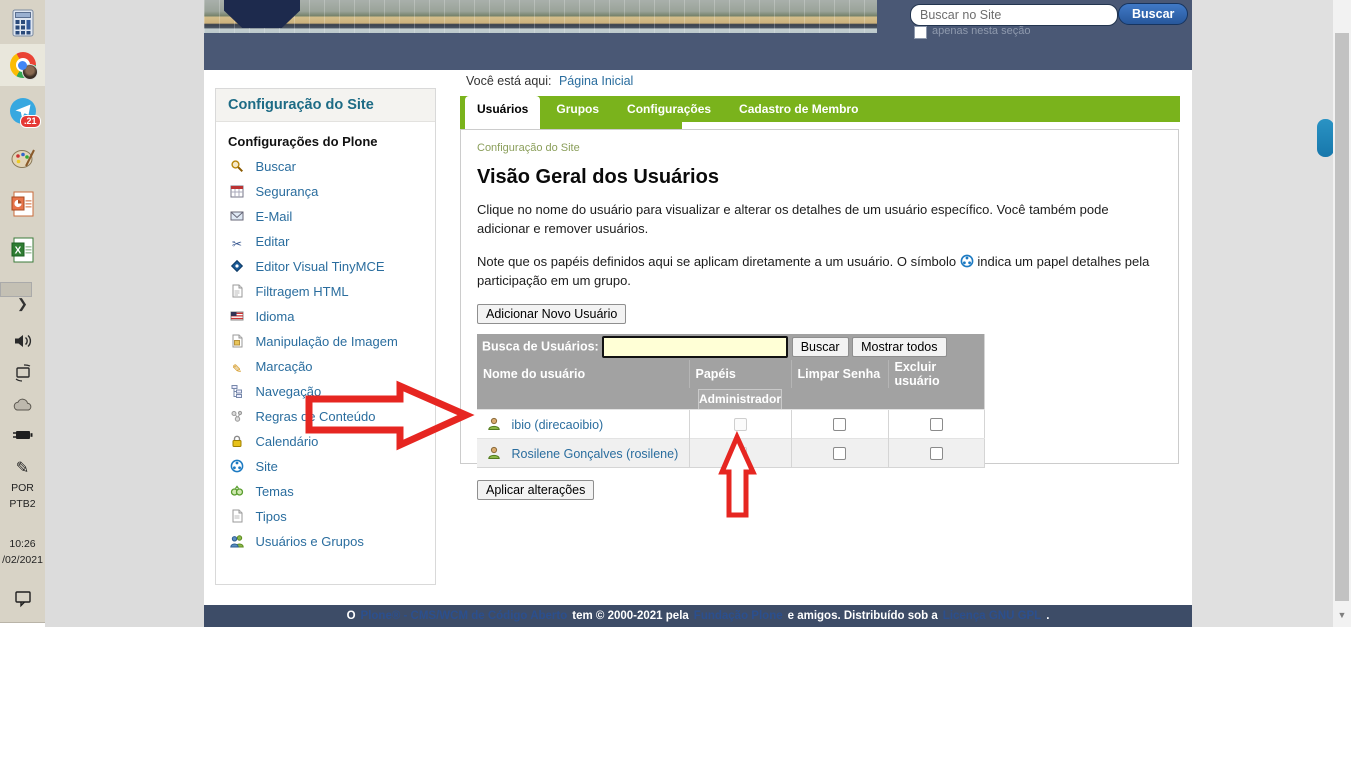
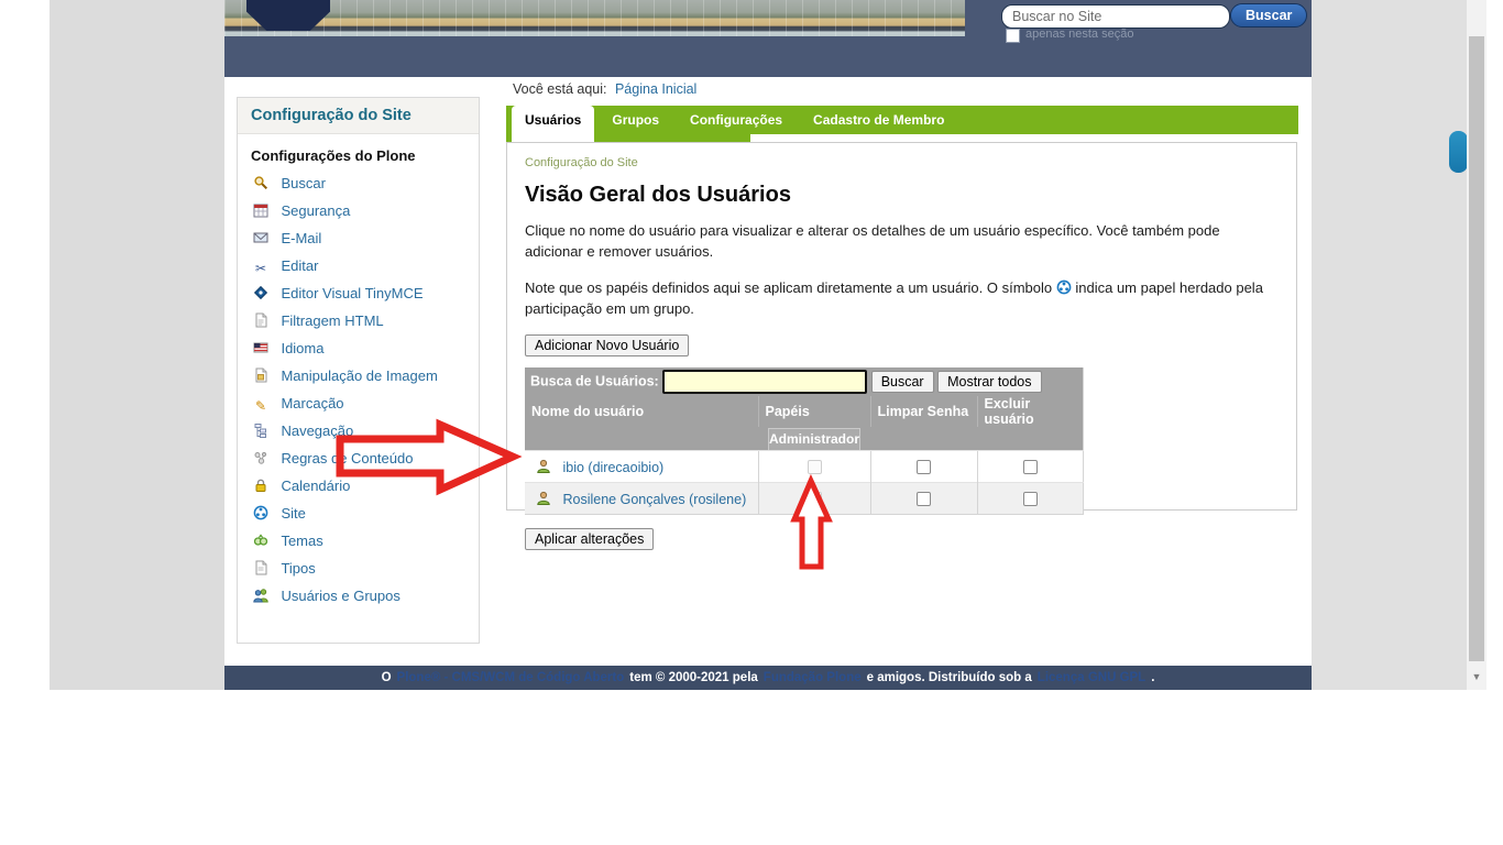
- .21
- X
- ❯
- ✎
- POR
- PTB2
- 10:26
- /02/2021
  Buscar no Site
  Buscar
  apenas nesta seção
  Você está aqui: Página Inicial
  Configuração do Site
  Configurações do Plone
  Buscar
  Segurança
  E-Mail
  ✂ Editar
  Editor Visual TinyMCE
  Filtragem HTML
  Idioma
  Manipulação de Imagem
  ✎ Marcação
  Navegação
  Regras d Conteúdo
  Calendário
  Site
  Temas
  Tipos
  Usuários e Grupos
  Usuários
  Grupos
  Configurações
  Cadastro de Membro
  Configuração do Site
  Visão Geral dos Usuários
  Clique no nome do usuário para visualizar e alterar os detalhes de um usuário específico. Você também pode adicionar e remover usuários.
- Note que os papéis definidos aqui se aplicam diretamente a um usuário. O símbolo indica um papel detalhes pela participação em um grupo.
+ Note que os papéis definidos aqui se aplicam diretamente a um usuário. O símbolo indica um papel herdado pela participação em um grupo.
  Adicionar Novo Usuário
  Busca de Usuários: Buscar Mostrar todos
  Nome do usuário	Papéis	Limpar Senha	Excluir usuário
  	Administrador
  ibio (direcaoibio)
  Rosilene Gonçalves (rosilene)
  Aplicar alterações
  O Plone® - CMS/WCM de Código Aberto tem © 2000-2021 pela Fundação Plone e amigos. Distribuído sob a Licença GNU GPL .
  ▼
